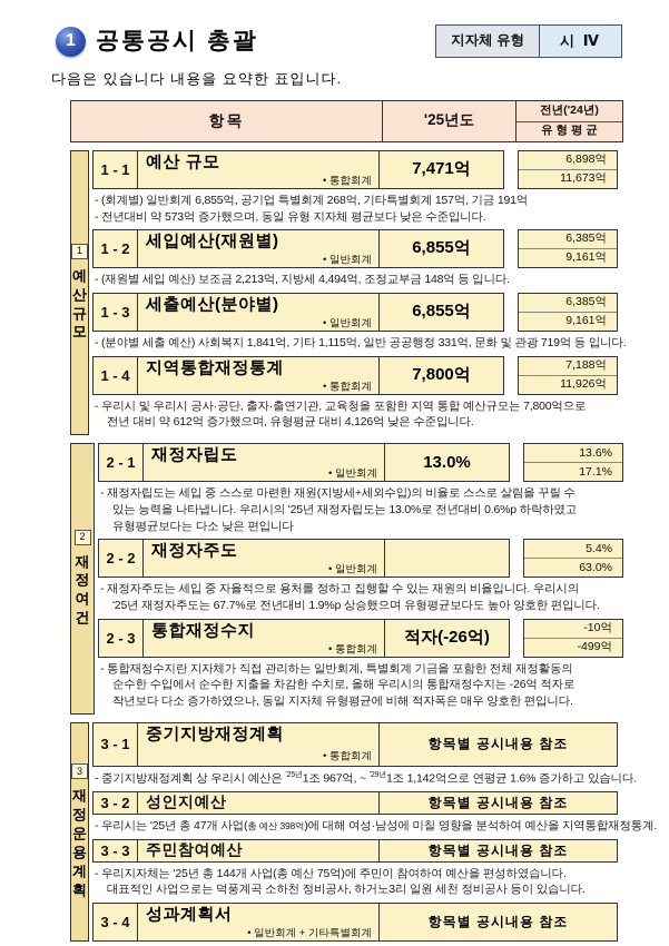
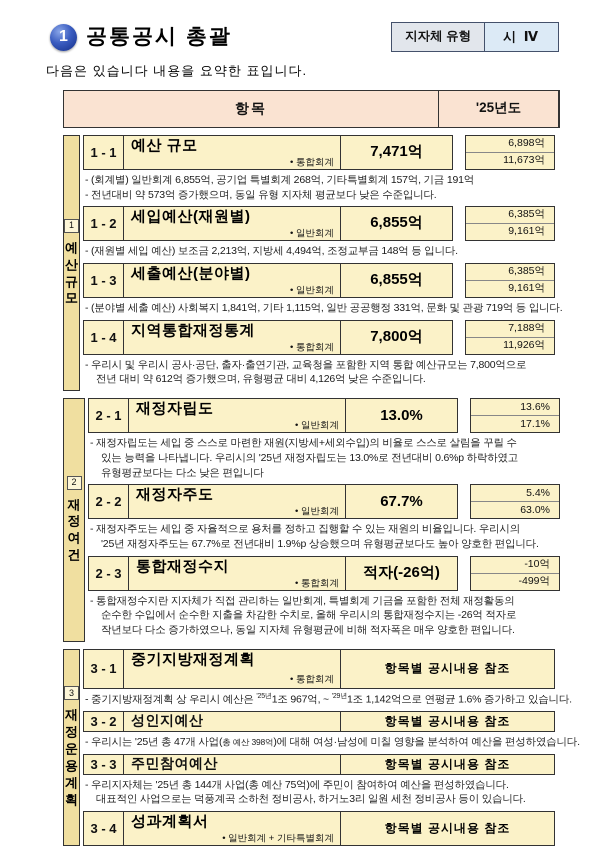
  1
  공통공시 총괄
  지자체 유형
  시 Ⅳ
  다음은 있습니다 내용을 요약한 표입니다.
  항목
  '25년도
- 전년('24년)
- 유 형 평 균
  1
  예산규모
  1 - 1
  예산 규모
  • 통합회계
  7,471억
  6,898억
  11,673억
  - (회계별) 일반회계 6,855억, 공기업 특별회계 268억, 기타특별회계 157억, 기금 191억
  - 전년대비 약 573억 증가했으며, 동일 유형 지자체 평균보다 낮은 수준입니다.
  1 - 2
  세입예산(재원별)
  • 일반회계
  6,855억
  6,385억
  9,161억
  - (재원별 세입 예산) 보조금 2,213억, 지방세 4,494억, 조정교부금 148억 등 입니다.
  1 - 3
  세출예산(분야별)
  • 일반회계
  6,855억
  6,385억
  9,161억
  - (분야별 세출 예산) 사회복지 1,841억, 기타 1,115억, 일반 공공행정 331억, 문화 및 관광 719억 등 입니다.
  1 - 4
  지역통합재정통계
  • 통합회계
  7,800억
  7,188억
  11,926억
  - 우리시 및 우리시 공사·공단, 출자·출연기관, 교육청을 포함한 지역 통합 예산규모는 7,800억으로
  전년 대비 약 612억 증가했으며, 유형평균 대비 4,126억 낮은 수준입니다.
  2
  재정여건
  2 - 1
  재정자립도
  • 일반회계
  13.0%
  13.6%
  17.1%
  - 재정자립도는 세입 중 스스로 마련한 재원(지방세+세외수입)의 비율로 스스로 살림을 꾸릴 수
  있는 능력을 나타냅니다. 우리시의 '25년 재정자립도는 13.0%로 전년대비 0.6%p 하락하였고
  유형평균보다는 다소 낮은 편입니다
  2 - 2
  재정자주도
  • 일반회계
+ 67.7%
  5.4%
  63.0%
  - 재정자주도는 세입 중 자율적으로 용처를 정하고 집행할 수 있는 재원의 비율입니다. 우리시의
  '25년 재정자주도는 67.7%로 전년대비 1.9%p 상승했으며 유형평균보다도 높아 양호한 편입니다.
  2 - 3
  통합재정수지
  • 통합회계
  적자(-26억)
  -10억
  -499억
  - 통합재정수지란 지자체가 직접 관리하는 일반회계, 특별회계 기금을 포함한 전체 재정활동의
  순수한 수입에서 순수한 지출을 차감한 수치로, 올해 우리시의 통합재정수지는 -26억 적자로
  작년보다 다소 증가하였으나, 동일 지자체 유형평균에 비해 적자폭은 매우 양호한 편입니다.
  3
  재정운용계획
  3 - 1
  중기지방재정계획
  • 통합회계
  항목별 공시내용 참조
  - 중기지방재정계획 상 우리시 예산은 1조 967억, ~ 1조 1,142억으로 연평균 1.6% 증가하고 있습니다.
  3 - 2
  성인지예산
  항목별 공시내용 참조
- - 우리시는 '25년 총 47개 사업(총 예산 398억)에 대해 여성·남성에 미칠 영향을 분석하여 예산을 지역통합재정통계.
+ - 우리시는 '25년 총 47개 사업(총 예산 398억)에 대해 여성·남성에 미칠 영향을 분석하여 예산을 편성하였습니다.
  3 - 3
  주민참여예산
  항목별 공시내용 참조
  - 우리지자체는 '25년 총 144개 사업(총 예산 75억)에 주민이 참여하여 예산을 편성하였습니다.
  대표적인 사업으로는 덕풍계곡 소하천 정비공사, 하거노3리 일원 세천 정비공사 등이 있습니다.
  3 - 4
  성과계획서
  • 일반회계 + 기타특별회계
  항목별 공시내용 참조
